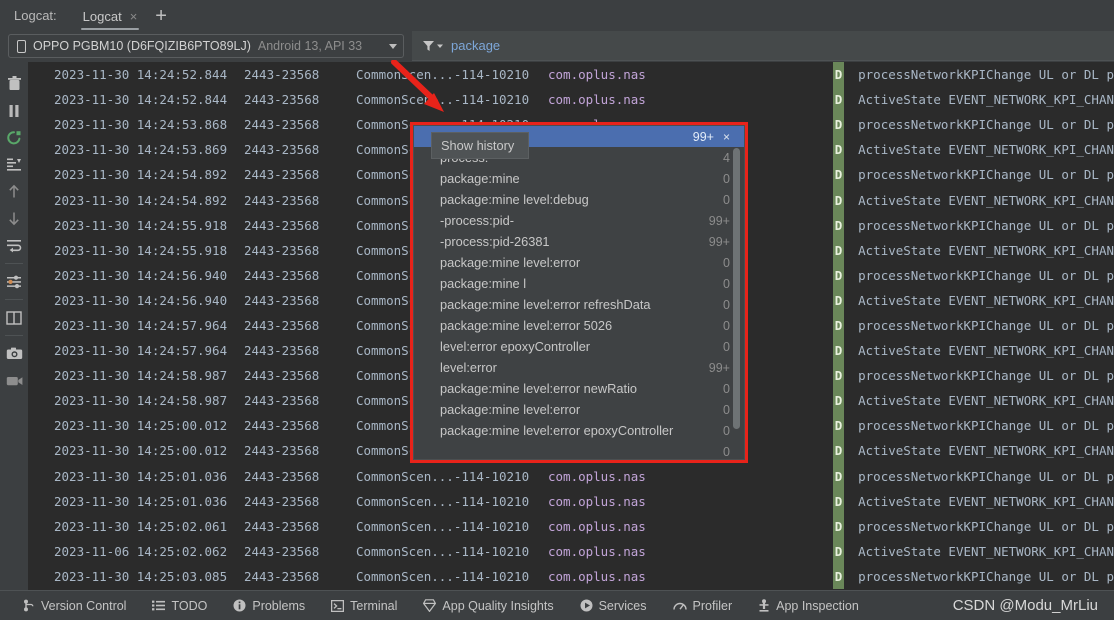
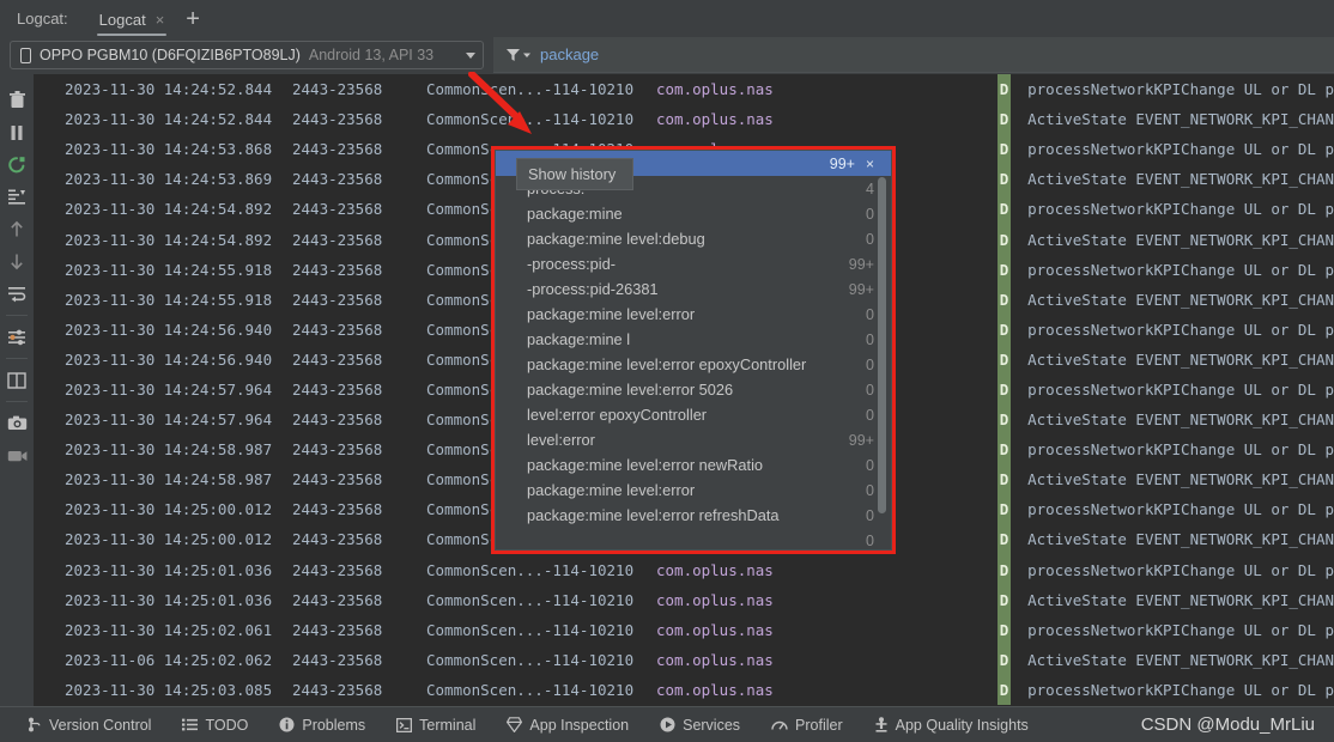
  Logcat:
  Logcat
  ×
  +
  OPPO PGBM10 (D6FQIZIB6PTO89LJ)
  Android 13, API 33
  package
  2023-11-30 14:24:52.844
  2443-23568
  Commoncen...-114-10210
  com.oplus.nas
  2023-11-30 14:24:52.844
  2443-23568
  CommonScen..-114-10210
  com.oplus.nas
  2023-11-30 14:24:53.868
  2443-23568
  2023-11-30 14:24:53.869
  2443-23568
  2023-11-30 14:24:54.892
  2443-23568
  2023-11-30 14:24:54.892
  2443-23568
  2023-11-30 14:24:55.918
  2443-23568
  2023-11-30 14:24:55.918
  2443-23568
  2023-11-30 14:24:56.940
  2443-23568
  2023-11-30 14:24:56.940
  2443-23568
  2023-11-30 14:24:57.964
  2443-23568
  2023-11-30 14:24:57.964
  2443-23568
  2023-11-30 14:24:58.987
  2443-23568
  2023-11-30 14:24:58.987
  2443-23568
  2023-11-30 14:25:00.012
  2443-23568
  2023-11-30 14:25:00.012
  2443-23568
  2023-11-30 14:25:01.036
  2443-23568
  CommonScen...-114-10210
  com.oplus.nas
  2023-11-30 14:25:01.036
  2443-23568
  CommonScen...-114-10210
  com.oplus.nas
  2023-11-30 14:25:02.061
  2443-23568
  CommonScen...-114-10210
  com.oplus.nas
  2023-11-06 14:25:02.062
  2443-23568
  CommonScen...-114-10210
  com.oplus.nas
  2023-11-30 14:25:03.085
  2443-23568
  CommonScen...-114-10210
  com.oplus.nas
  D
  processNetworkKPIChange UL or DL p
  D
  ActiveState EVENT_NETWORK_KPI_CHAN
  D
  processNetworkKPIChange UL or DL p
  D
  ActiveState EVENT_NETWORK_KPI_CHAN
  D
  processNetworkKPIChange UL or DL p
  D
  ActiveState EVENT_NETWORK_KPI_CHAN
  D
  processNetworkKPIChange UL or DL p
  D
  ActiveState EVENT_NETWORK_KPI_CHAN
  D
  processNetworkKPIChange UL or DL p
  D
  ActiveState EVENT_NETWORK_KPI_CHAN
  D
  processNetworkKPIChange UL or DL p
  D
  ActiveState EVENT_NETWORK_KPI_CHAN
  D
  processNetworkKPIChange UL or DL p
  D
  ActiveState EVENT_NETWORK_KPI_CHAN
  D
  processNetworkKPIChange UL or DL p
  D
  ActiveState EVENT_NETWORK_KPI_CHAN
  D
  processNetworkKPIChange UL or DL p
  D
  ActiveState EVENT_NETWORK_KPI_CHAN
  D
  processNetworkKPIChange UL or DL p
  D
  ActiveState EVENT_NETWORK_KPI_CHAN
  D
  processNetworkKPIChange UL or DL p
  99+
  ×
  4
  package:mine
  0
  package:mine level:debug
  0
  -process:pid-
  99+
  -process:pid-26381
  99+
  package:mine level:error
  0
  package:mine l
  0
- package:mine level:error refreshData
+ package:mine level:error epoxyController
  0
  package:mine level:error 5026
  0
  level:error epoxyController
  0
  level:error
  99+
  package:mine level:error newRatio
  0
  package:mine level:error
  0
- package:mine level:error epoxyController
+ package:mine level:error refreshData
  0
  0
  Show history
  Version Control
  TODO
  Problems
  Terminal
- App Quality Insights
+ App Inspection
  Services
  Profiler
- App Inspection
+ App Quality Insights
  CSDN @Modu_MrLiu
